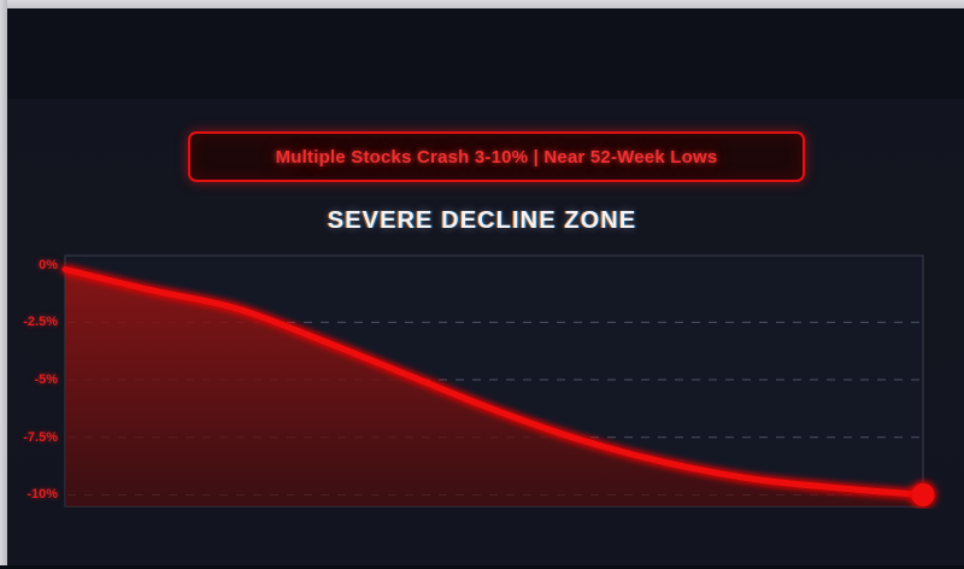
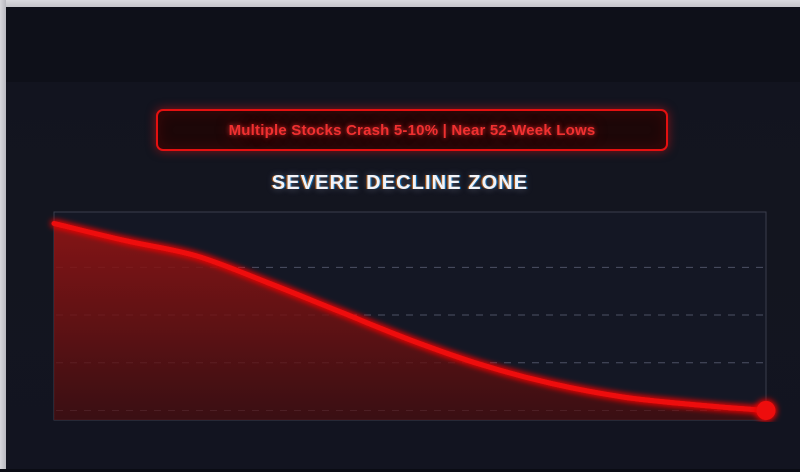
- Multiple Stocks Crash 3-10% | Near 52-Week Lows
+ Multiple Stocks Crash 5-10% | Near 52-Week Lows
  SEVERE DECLINE ZONE
- 0%
- -2.5%
- -5%
- -7.5%
- -10%
